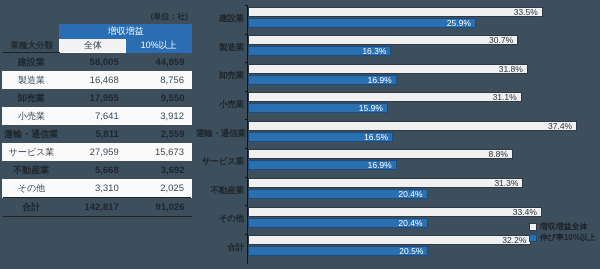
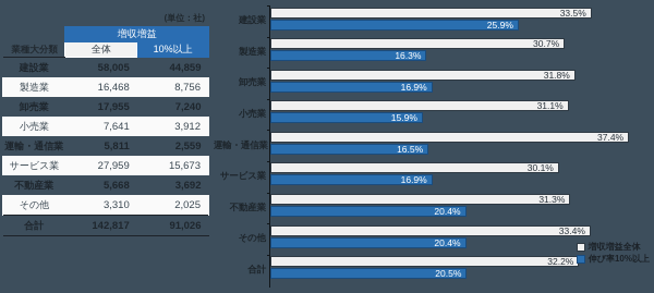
  (単位：社)
  	増収増益
  業種大分類	全体	10%以上
  建設業	58,005	44,859
  製造業	16,468	8,756
- 卸売業	17,955	9,550
+ 卸売業	17,955	7,240
  小売業	7,641	3,912
  運輸・通信業	5,811	2,559
  サービス業	27,959	15,673
  不動産業	5,668	3,692
  その他	3,310	2,025
  合計	142,817	91,026
  建設業
  33.5%
  25.9%
  製造業
  30.7%
  16.3%
  卸売業
  31.8%
  16.9%
  小売業
  31.1%
  15.9%
  運輸・通信業
  37.4%
  16.5%
  サービス業
- 8.8%
+ 30.1%
  16.9%
  不動産業
  31.3%
  20.4%
  その他
  33.4%
  20.4%
  合計
  32.2%
  20.5%
  増収増益全体
  伸び率10%以上
